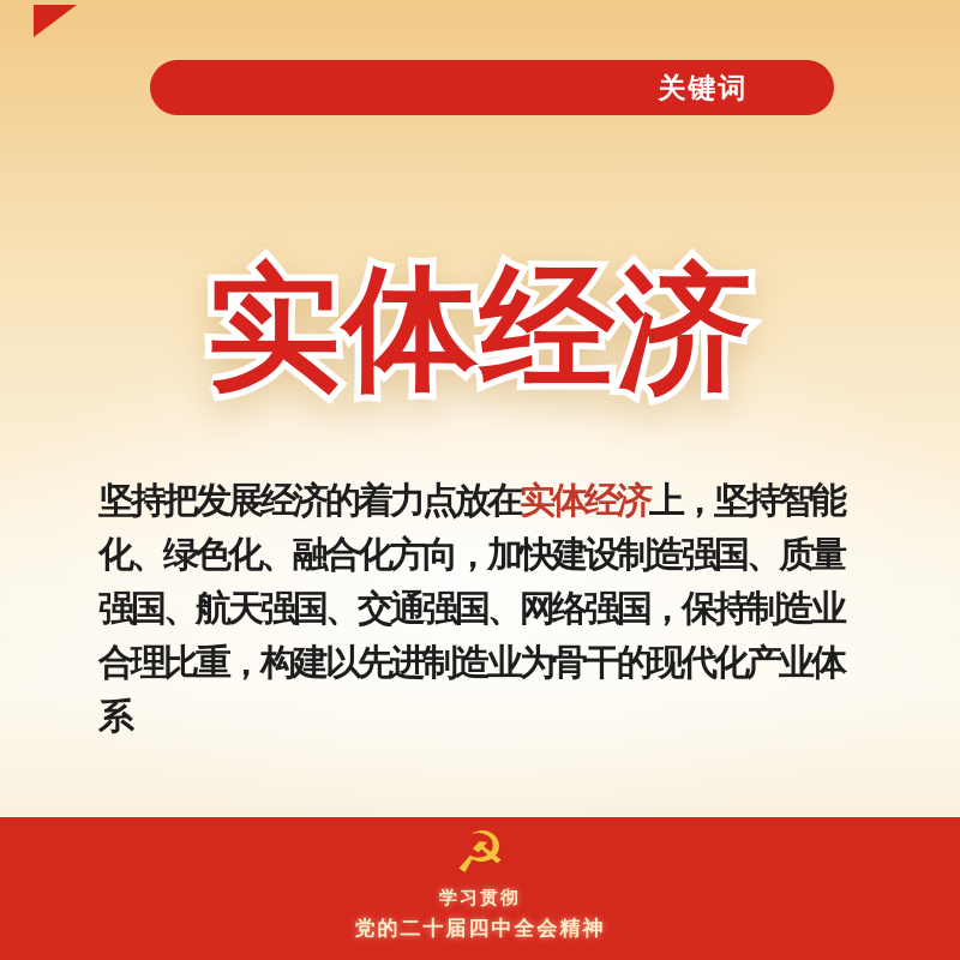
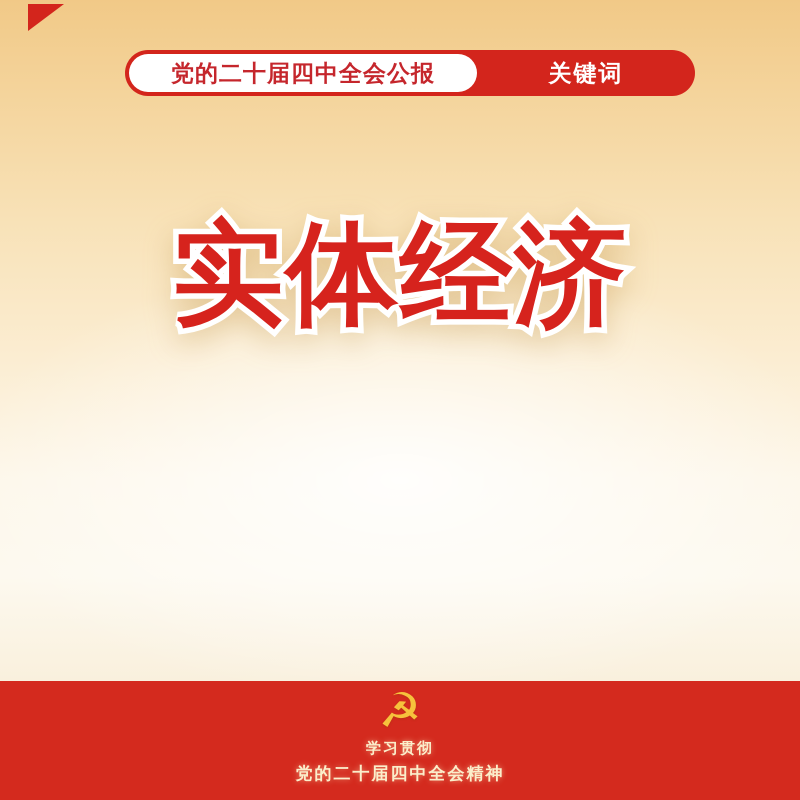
+ 党的二十届四中全会公报
  关键词
  实体经济
- 坚持把发展经济的着力点放在实体经济上，坚持智能化、绿色化、融合化方向，加快建设制造强国、质量强国、航天强国、交通强国、网络强国，保持制造业合理比重，构建以先进制造业为骨干的现代化产业体系
  ☭
  学习贯彻
  党的二十届四中全会精神
